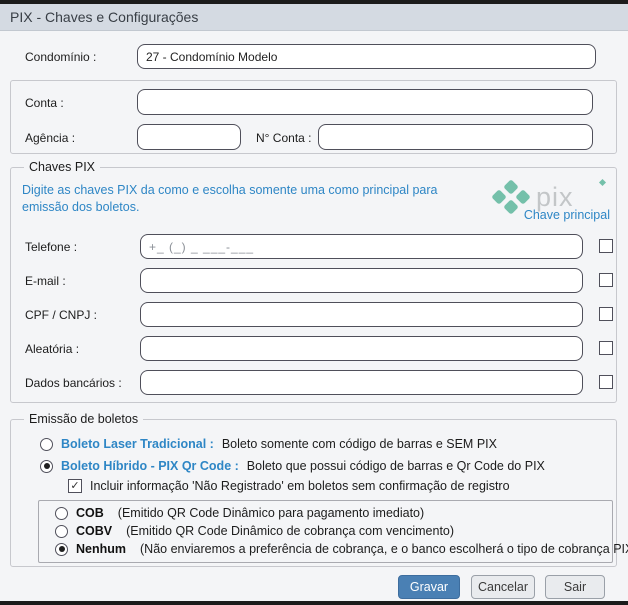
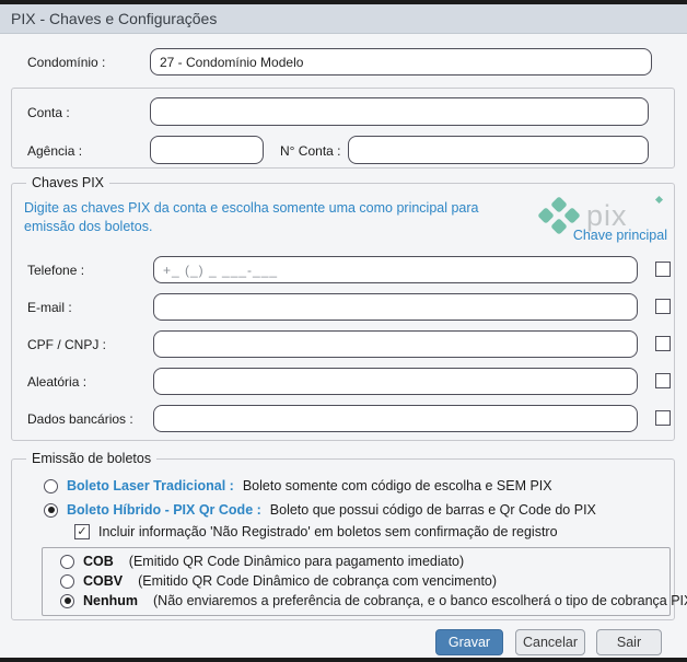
  PIX - Chaves e Configurações
  Condomínio :
  27 - Condomínio Modelo
  Conta :
  Agência :
  N° Conta :
  Chaves PIX
- Digite as chaves PIX da como e escolha somente uma como principal para emissão dos boletos.
+ Digite as chaves PIX da conta e escolha somente uma como principal para emissão dos boletos.
  pix
  Chave principal
  Telefone :
  +_ (_) _ ___-___
  E-mail :
  CPF / CNPJ :
  Aleatória :
  Dados bancários :
  Emissão de boletos
  Boleto Laser Tradicional :
- Boleto somente com código de barras e SEM PIX
+ Boleto somente com código de escolha e SEM PIX
  Boleto Híbrido - PIX Qr Code :
  Boleto que possui código de barras e Qr Code do PIX
  Incluir informação 'Não Registrado' em boletos sem confirmação de registro
  COB
  (Emitido QR Code Dinâmico para pagamento imediato)
  COBV
  (Emitido QR Code Dinâmico de cobrança com vencimento)
  Nenhum
  (Não enviaremos a preferência de cobrança, e o banco escolherá o tipo de cobrança PI
  Gravar
  Cancelar
  Sair
